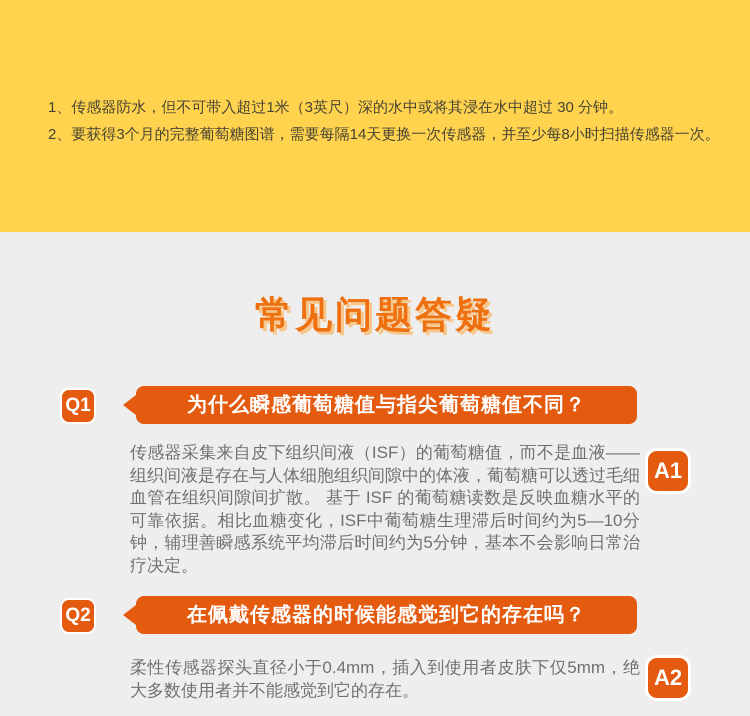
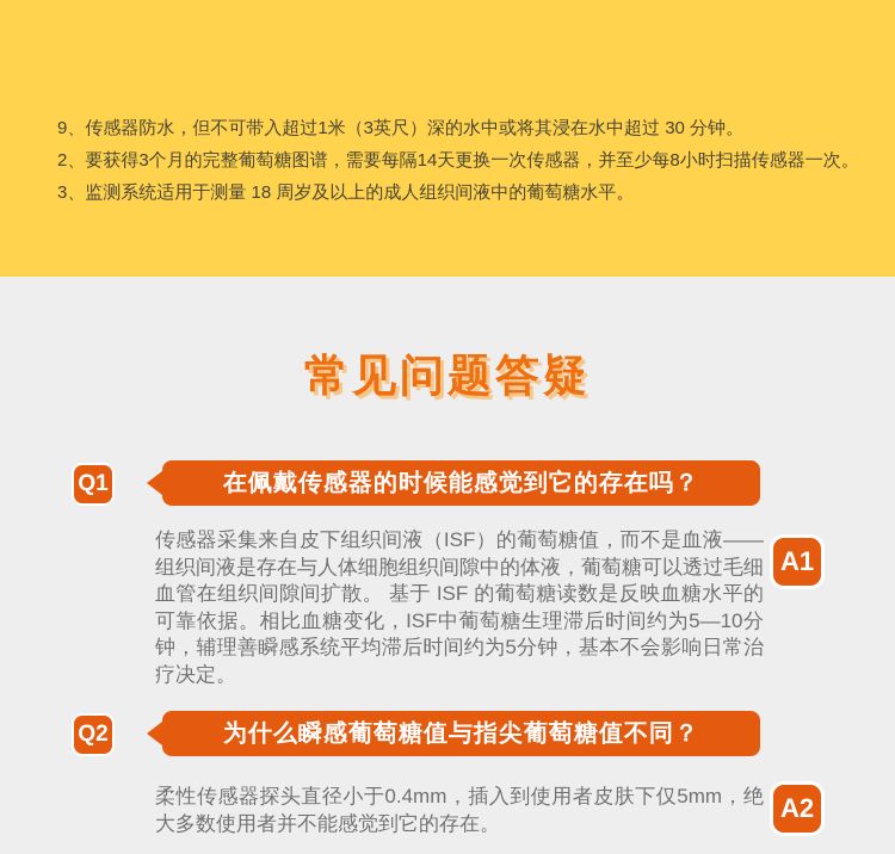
- 1、传感器防水，但不可带入超过1米（3英尺）深的水中或将其浸在水中超过 30 分钟。
+ 9、传感器防水，但不可带入超过1米（3英尺）深的水中或将其浸在水中超过 30 分钟。
  2、要获得3个月的完整葡萄糖图谱，需要每隔14天更换一次传感器，并至少每8小时扫描传感器一次。
+ 3、监测系统适用于测量 18 周岁及以上的成人组织间液中的葡萄糖水平。
  常见问题答疑
  Q1
- 为什么瞬感葡萄糖值与指尖葡萄糖值不同？
+ 在佩戴传感器的时候能感觉到它的存在吗？
  传感器采集来自皮下组织间液（ISF）的葡萄糖值，而不是血液——组织间液是存在与人体细胞组织间隙中的体液，葡萄糖可以透过毛细血管在组织间隙间扩散。 基于 ISF 的葡萄糖读数是反映血糖水平的可靠依据。相比血糖变化，ISF中葡萄糖生理滞后时间约为5—10分钟，辅理善瞬感系统平均滞后时间约为5分钟，基本不会影响日常治疗决定。
  A1
  Q2
- 在佩戴传感器的时候能感觉到它的存在吗？
+ 为什么瞬感葡萄糖值与指尖葡萄糖值不同？
  柔性传感器探头直径小于0.4mm，插入到使用者皮肤下仅5mm，绝大多数使用者并不能感觉到它的存在。
  A2
